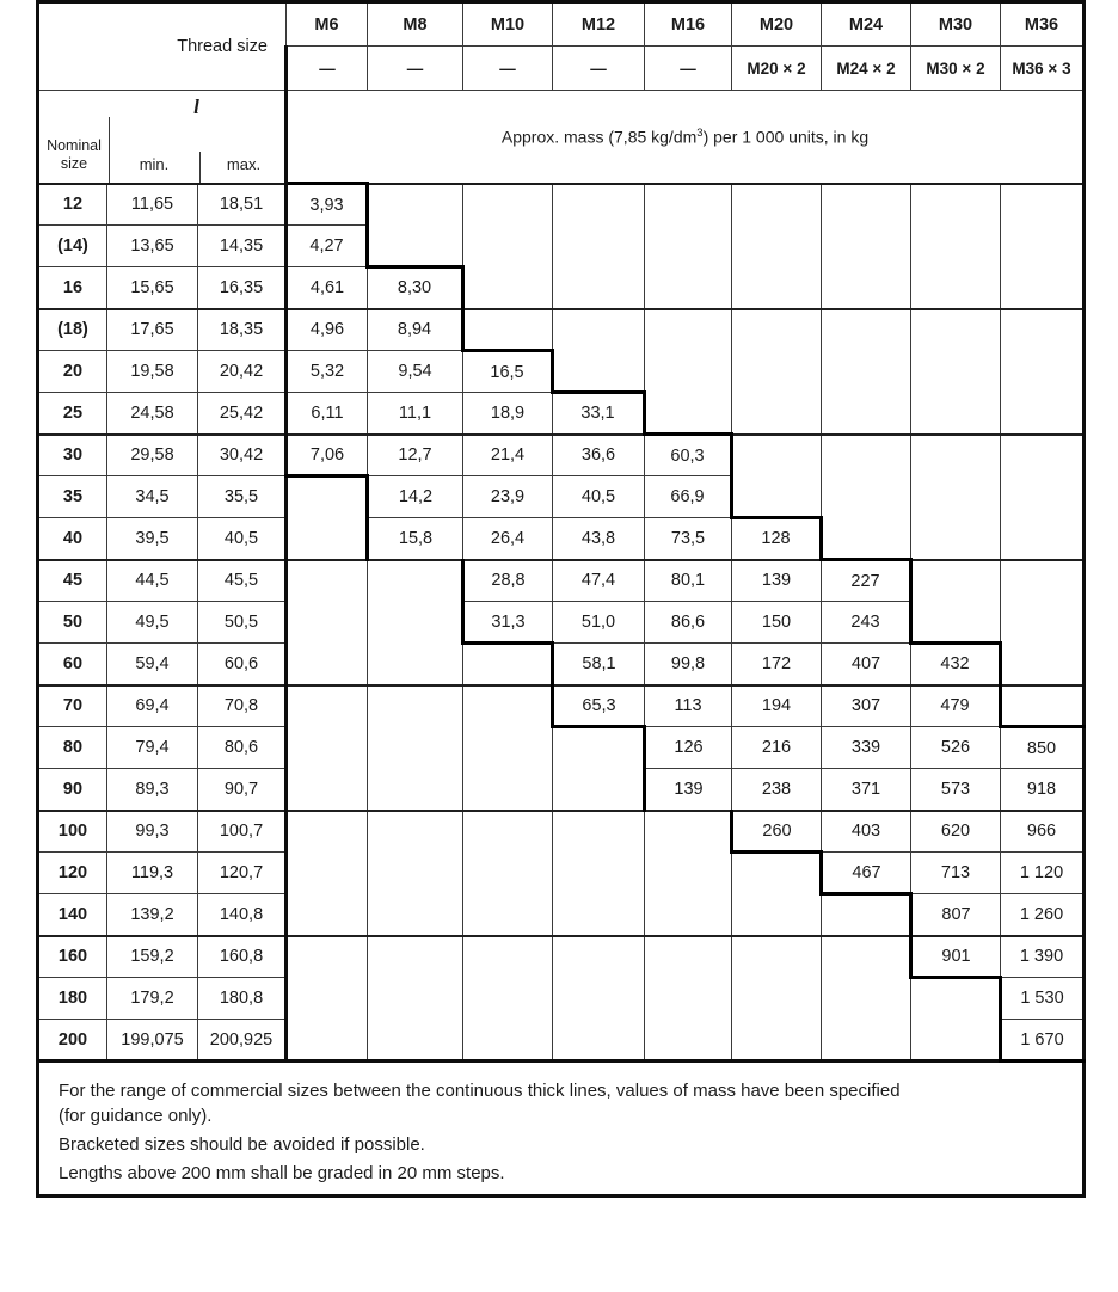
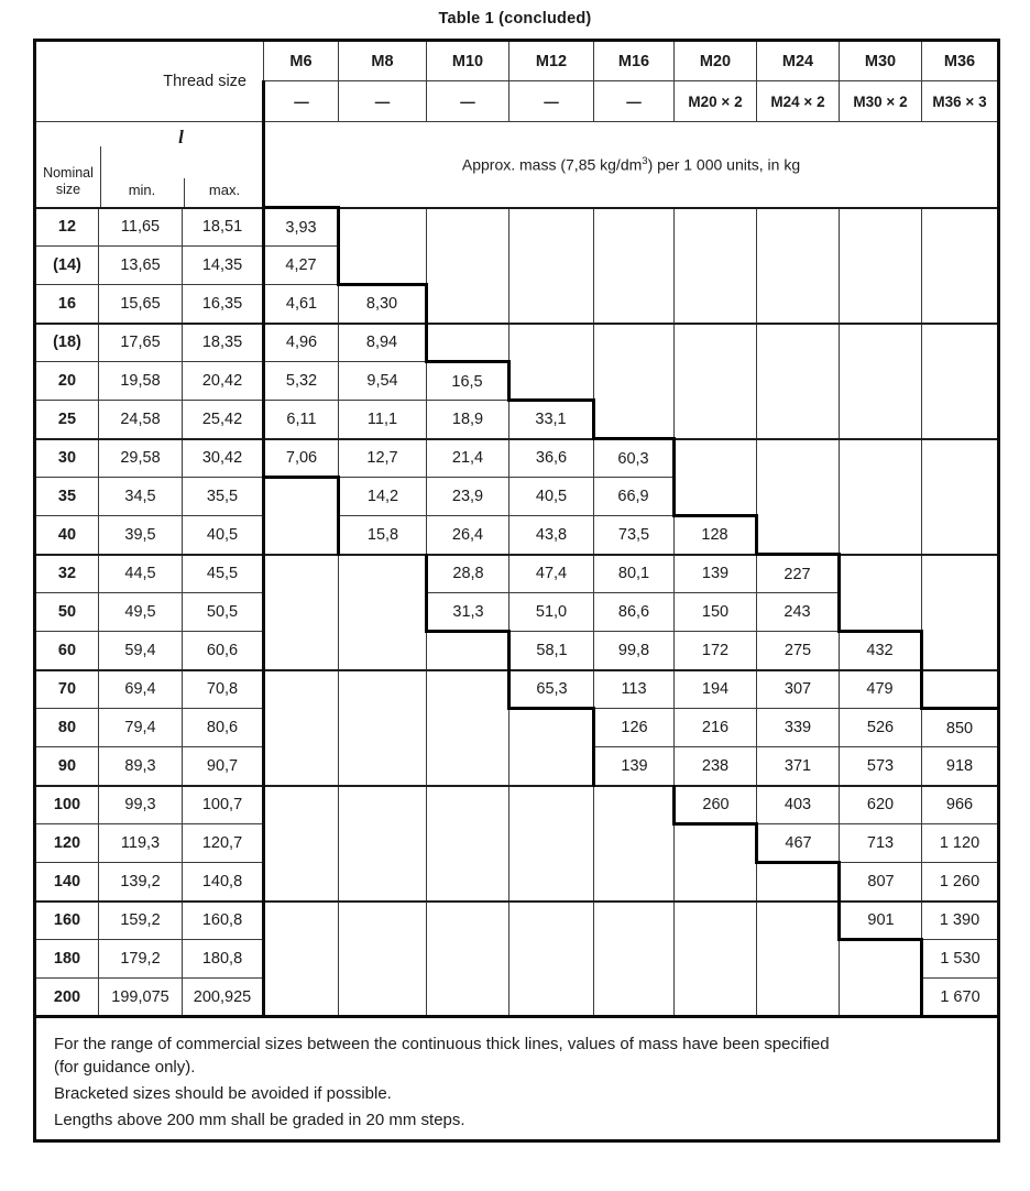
+ Table 1 (concluded)
  Thread size	M6	M8	M10	M12	M16	M20	M24	M30	M36
  —	—	—	—	—	M20 × 2	M24 × 2	M30 × 2	M36 × 3
  l Nominal size min. max.	Approx. mass (7,85 kg/dm3) per 1 000 units, in kg
  12	11,65	18,51	3,93
  (14)	13,65	14,35	4,27
  16	15,65	16,35	4,61	8,30
  (18)	17,65	18,35	4,96	8,94
  20	19,58	20,42	5,32	9,54	16,5
  25	24,58	25,42	6,11	11,1	18,9	33,1
  30	29,58	30,42	7,06	12,7	21,4	36,6	60,3
  35	34,5	35,5		14,2	23,9	40,5	66,9
  40	39,5	40,5		15,8	26,4	43,8	73,5	128
- 45	44,5	45,5			28,8	47,4	80,1	139	227
+ 32	44,5	45,5			28,8	47,4	80,1	139	227
  50	49,5	50,5			31,3	51,0	86,6	150	243
- 60	59,4	60,6				58,1	99,8	172	407	432
+ 60	59,4	60,6				58,1	99,8	172	275	432
  70	69,4	70,8				65,3	113	194	307	479
  80	79,4	80,6					126	216	339	526	850
  90	89,3	90,7					139	238	371	573	918
  100	99,3	100,7						260	403	620	966
  120	119,3	120,7							467	713	1 120
  140	139,2	140,8								807	1 260
  160	159,2	160,8								901	1 390
  180	179,2	180,8									1 530
  200	199,075	200,925									1 670
  For the range of commercial sizes between the continuous thick lines, values of mass have been specified(for guidance only).Bracketed sizes should be avoided if possible.Lengths above 200 mm shall be graded in 20 mm steps.
